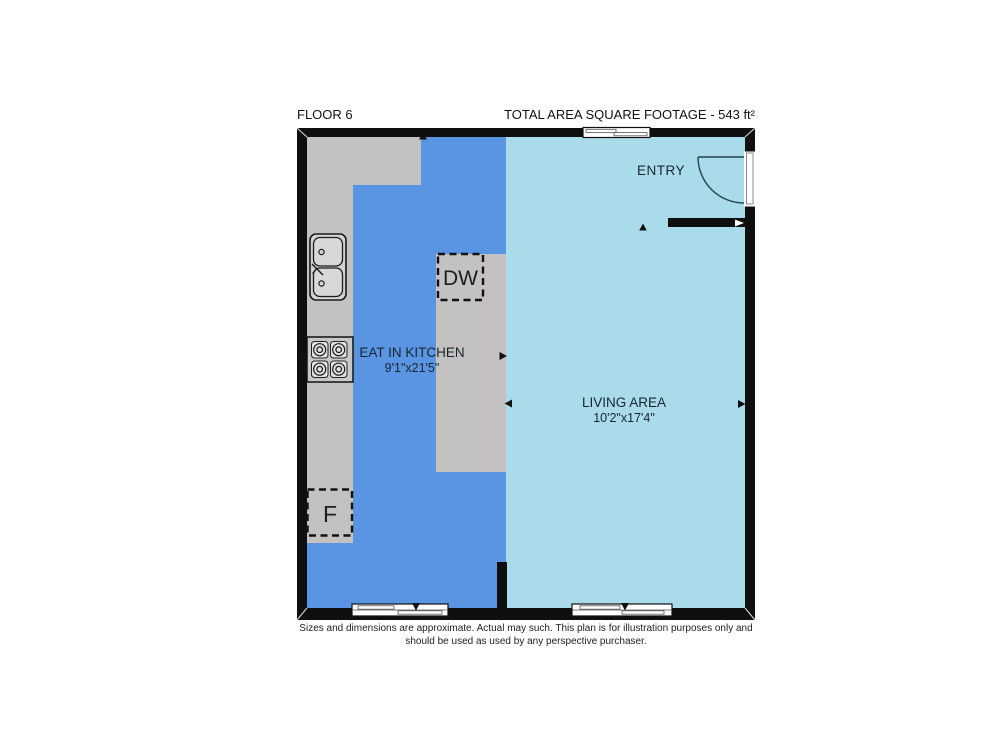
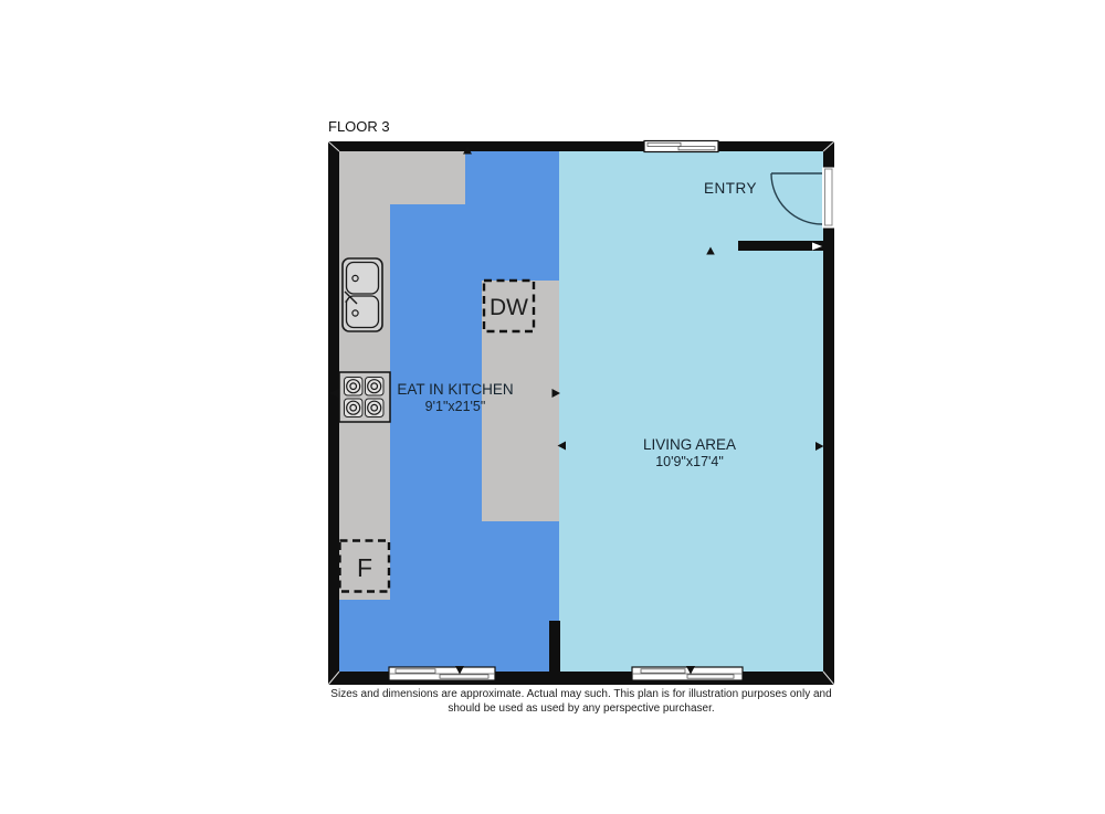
- FLOOR 6
+ FLOOR 3
- TOTAL AREA SQUARE FOOTAGE - 543 ft²
  DW
  F
  ENTRY
  EAT IN KITCHEN
  9'1"x21'5"
  LIVING AREA
- 10'2"x17'4"
+ 10'9"x17'4"
  Sizes and dimensions are approximate. Actual may such. This plan is for illustration purposes only and
  should be used as used by any perspective purchaser.
